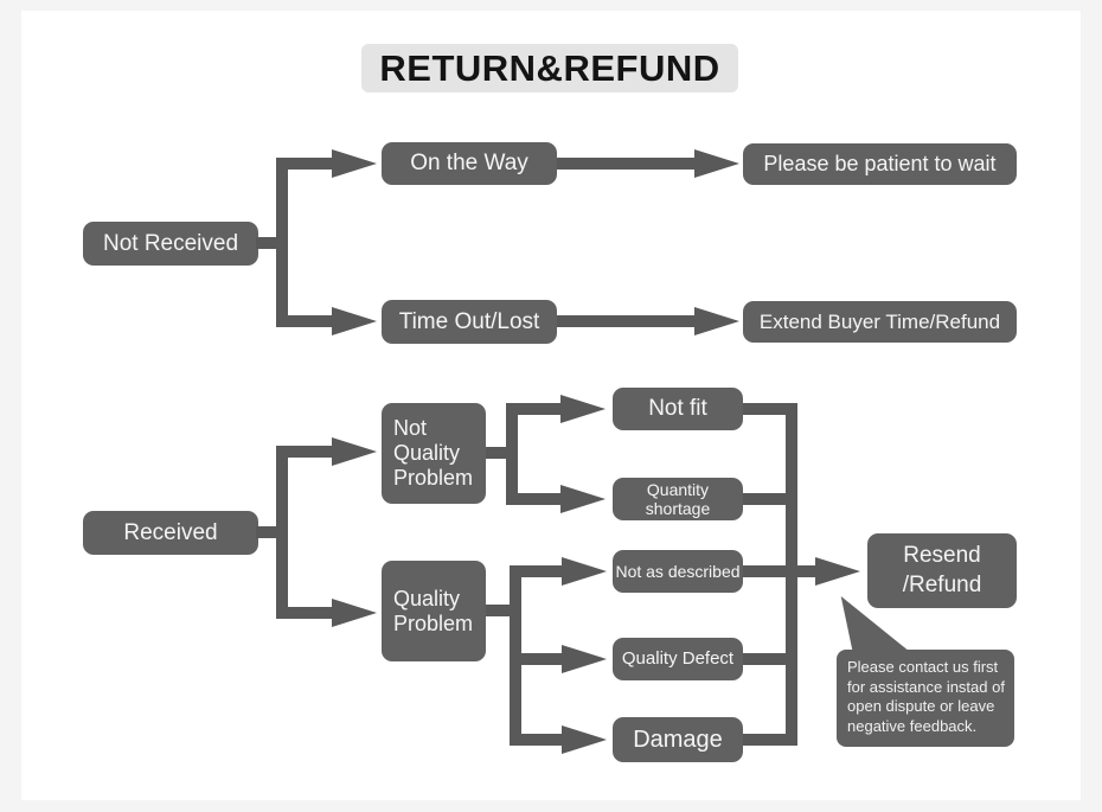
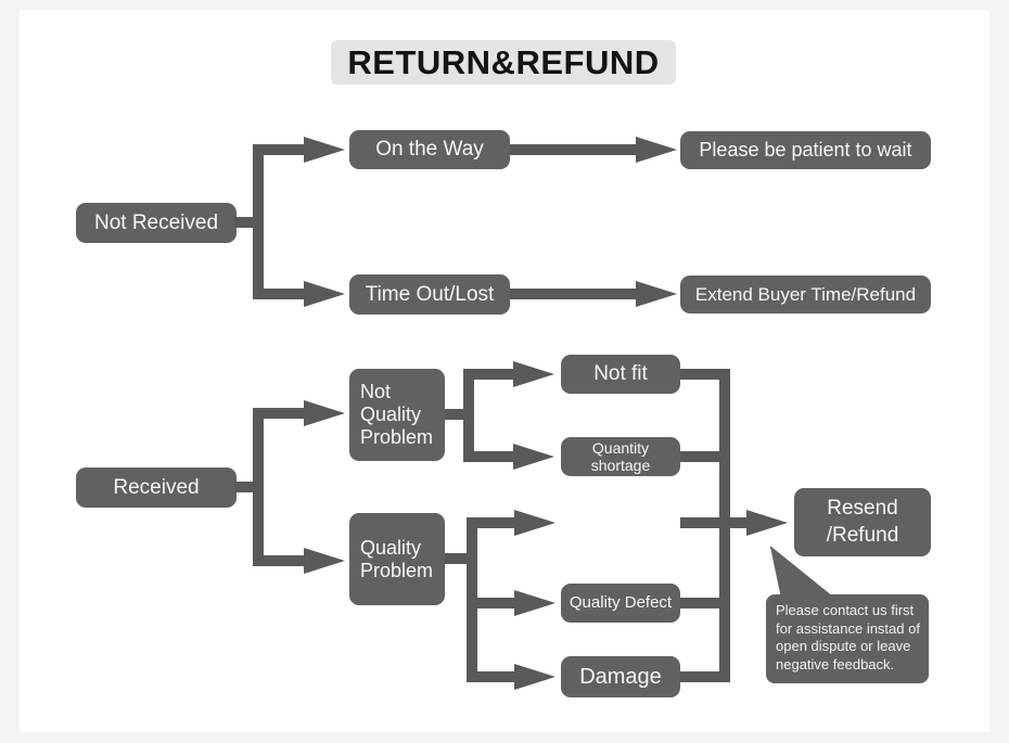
  RETURN&REFUND
  Not Received
  On the Way
  Please be patient to wait
  Time Out/Lost
  Extend Buyer Time/Refund
  Received
  Not Quality Problem
  Quality Problem
  Not fit
  Quantity shortage
- Not as described
  Quality Defect
  Damage
  Resend /Refund
  Please contact us first for assistance instad of open dispute or leave negative feedback.
